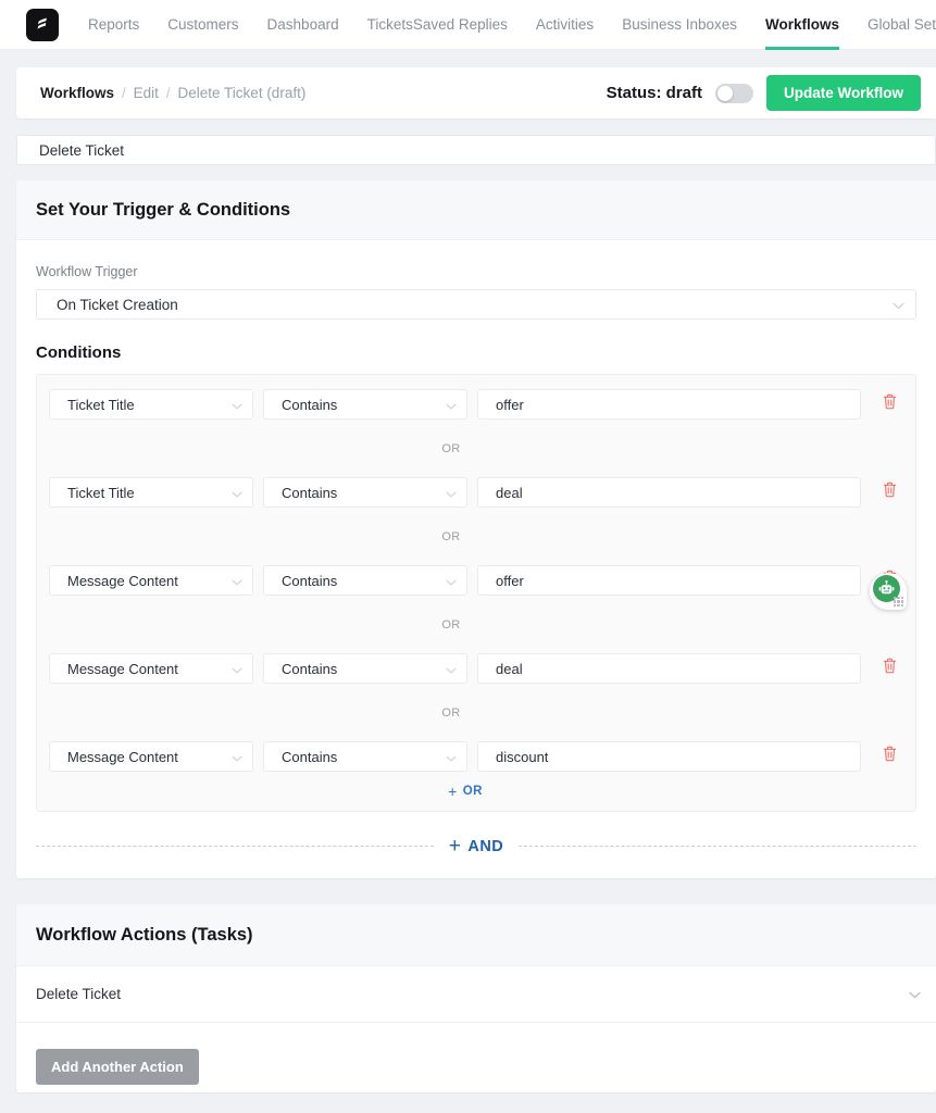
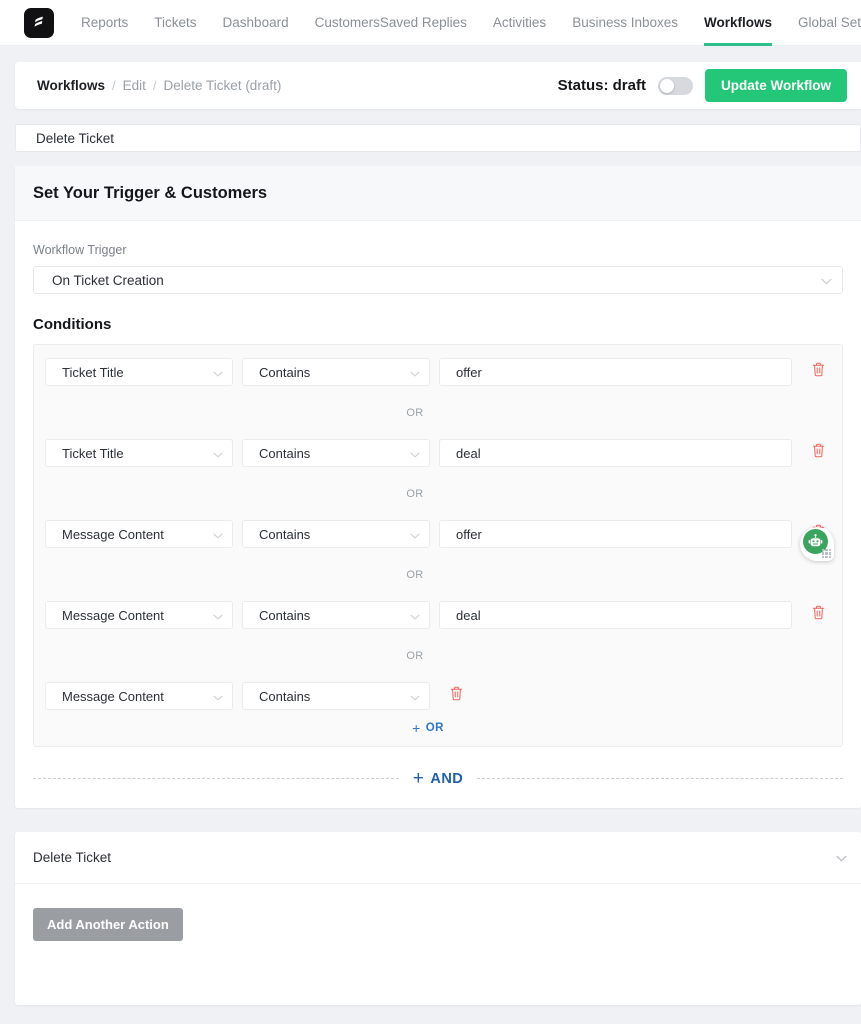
  Reports
- Customers
+ Tickets
  Dashboard
- Tickets
+ Customers
  Saved Replies
  Activities
  Business Inboxes
  Workflows
  Workflows
  /
  Edit
  /
  Delete Ticket (draft)
  Status: draft
  Update Workflow
  Delete Ticket
- Set Your Trigger & Conditions
+ Set Your Trigger & Customers
  Workflow Trigger
  On Ticket Creation
  Conditions
  Ticket Title
  Contains
  offer
  OR
  Ticket Title
  Contains
  deal
  OR
  Message Content
  Contains
  offer
  OR
  Message Content
  Contains
  deal
  OR
  Message Content
  Contains
- discount
  +
  OR
  +
  AND
- Workflow Actions (Tasks)
  Delete Ticket
  Add Another Action
